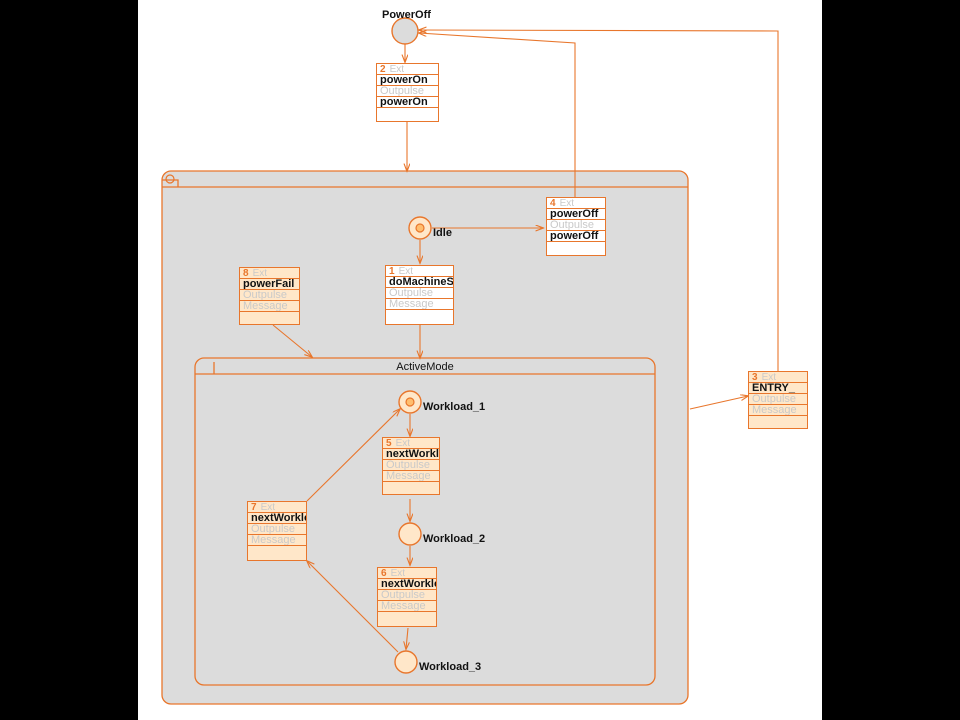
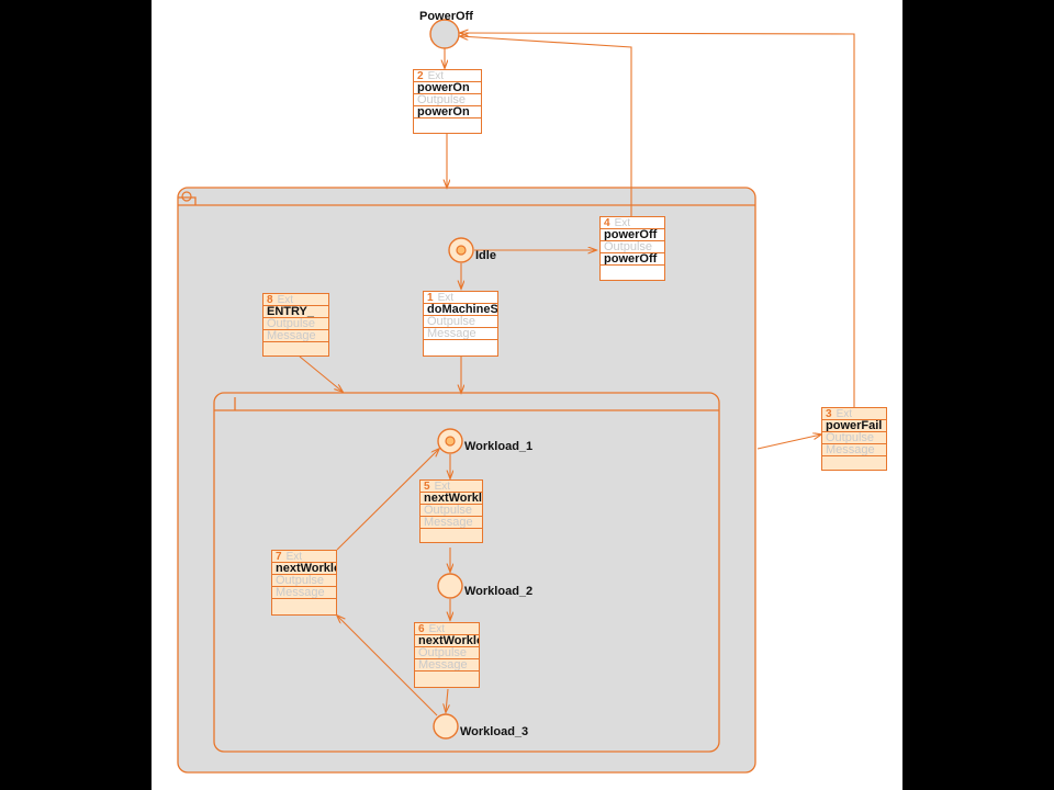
- ActiveMode
  PowerOff
  Idle
  Workload_1
  Workload_2
  Workload_3
  2
  Ext
  powerOn
  Outpulse
  powerOn
  4
  Ext
  powerOff
  Outpulse
  powerOff
  3
  Ext
- ENTRY_
+ powerFail
  Outpulse
  Message
  8
  Ext
- powerFail
+ ENTRY_
  Outpulse
  Message
  1
  Ext
  doMachineS
  Outpulse
  Message
  5
  Ext
  nextWorkl
  Outpulse
  Message
  7
  Ext
  nextWorkl
  Outpulse
  Message
  6
  Ext
  nextWorkl
  Outpulse
  Message
